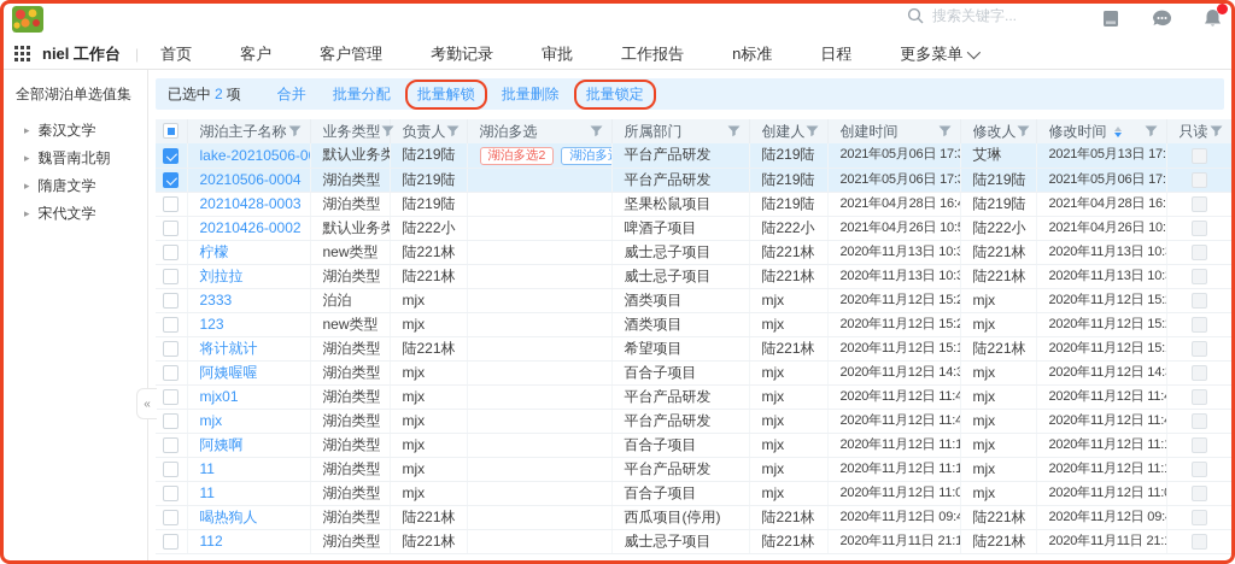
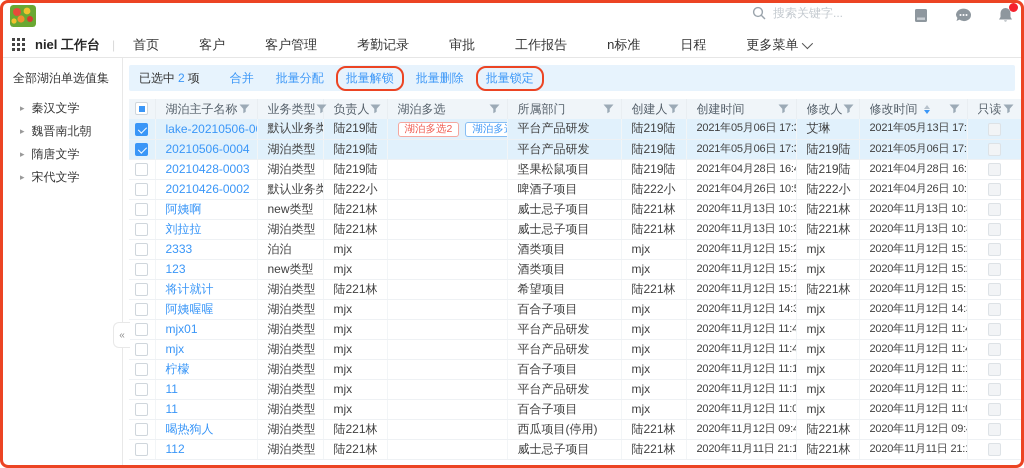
  搜索关键字...
  niel 工作台
  |
  首页
  客户
  客户管理
  考勤记录
  审批
  工作报告
  n标准
  日程
  更多菜单
  全部湖泊单选值集
  ▸
  秦汉文学
  ▸
  魏晋南北朝
  ▸
  隋唐文学
  ▸
  宋代文学
  «
  已选中 2 项
  合并
  批量分配
  批量解锁
  批量删除
  批量锁定
  	湖泊主子名称	业务类型	负责人	湖泊多选	所属部门	创建人	创建时间	修改人	修改时间	只读
  	lake-20210506-0	默认业务类	陆219陆	湖泊多选2 湖泊多	平台产品研发	陆219陆	2021年05月06日 17:	艾琳	2021年05月13日 17:
  	20210506-0004	湖泊类型	陆219陆		平台产品研发	陆219陆	2021年05月06日 17:	陆219陆	2021年05月06日 17:
  	20210428-0003	湖泊类型	陆219陆		坚果松鼠项目	陆219陆	2021年04月28日 16:	陆219陆	2021年04月28日 16:
  	20210426-0002	默认业务类	陆222小		啤酒子项目	陆222小	2021年04月26日 10:	陆222小	2021年04月26日 10:
- 	柠檬	new类型	陆221林		威士忌子项目	陆221林	2020年11月13日 10:3	陆221林	2020年11月13日 10:
+ 	阿姨啊	new类型	陆221林		威士忌子项目	陆221林	2020年11月13日 10:3	陆221林	2020年11月13日 10:
  	刘拉拉	湖泊类型	陆221林		威士忌子项目	陆221林	2020年11月13日 10:3	陆221林	2020年11月13日 10:
  	2333	泊泊	mjx		酒类项目	mjx	2020年11月12日 15:2	mjx	2020年11月12日 15:
  	123	new类型	mjx		酒类项目	mjx	2020年11月12日 15:2	mjx	2020年11月12日 15:
  	将计就计	湖泊类型	陆221林		希望项目	陆221林	2020年11月12日 15:1	陆221林	2020年11月12日 15:
  	阿姨喔喔	湖泊类型	mjx		百合子项目	mjx	2020年11月12日 14:3	mjx	2020年11月12日 14:
  	mjx01	湖泊类型	mjx		平台产品研发	mjx	2020年11月12日 11:4	mjx	2020年11月12日 11:
  	mjx	湖泊类型	mjx		平台产品研发	mjx	2020年11月12日 11:4	mjx	2020年11月12日 11:
- 	阿姨啊	湖泊类型	mjx		百合子项目	mjx	2020年11月12日 11:1	mjx	2020年11月12日 11:
+ 	柠檬	湖泊类型	mjx		百合子项目	mjx	2020年11月12日 11:1	mjx	2020年11月12日 11:
  	11	湖泊类型	mjx		平台产品研发	mjx	2020年11月12日 11:1	mjx	2020年11月12日 11:
  	11	湖泊类型	mjx		百合子项目	mjx	2020年11月12日 11:0	mjx	2020年11月12日 11:
  	喝热狗人	湖泊类型	陆221林		西瓜项目(停用)	陆221林	2020年11月12日 09:4	陆221林	2020年11月12日 09:
  	112	湖泊类型	陆221林		威士忌子项目	陆221林	2020年11月11日 21:1	陆221林	2020年11月11日 21:
